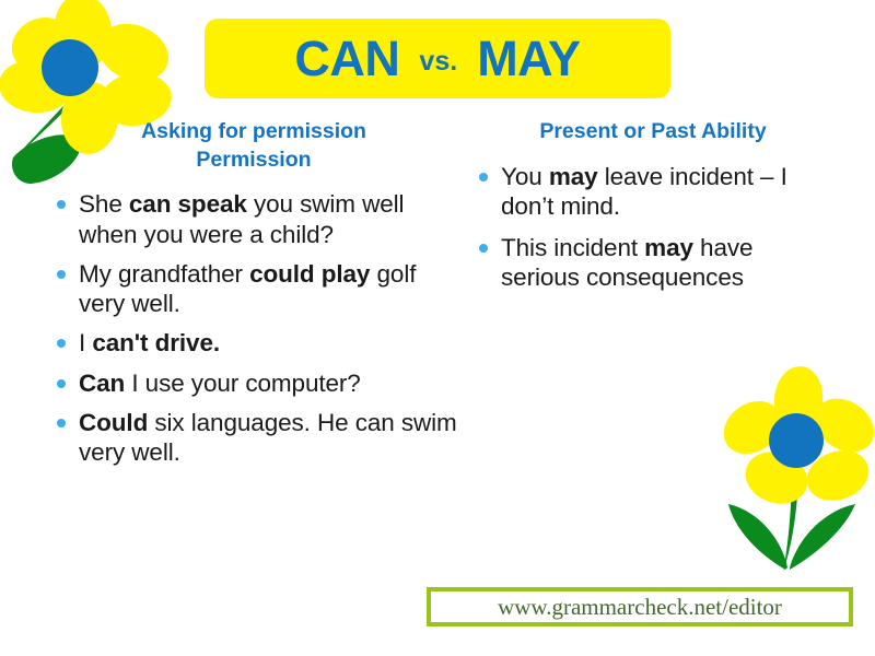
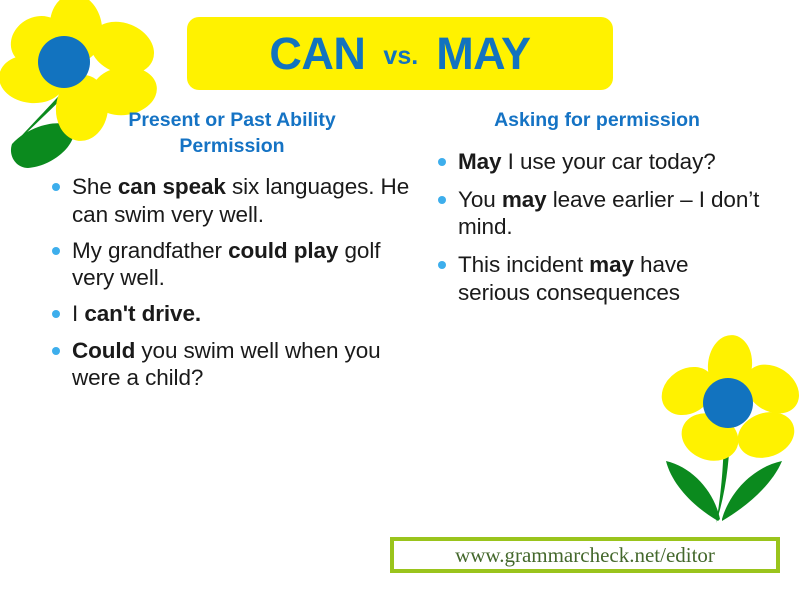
  CAN
  vs.
  MAY
- Asking for permission
+ Present or Past Ability
  Permission
- She can speak you swim well when you were a child?
+ She can speak six languages. He can swim very well.
  My grandfather could play golf very well.
  I can't drive.
- Can I use your computer?
- Could six languages. He can swim very well.
+ Could you swim well when you were a child?
- Present or Past Ability
+ Asking for permission
+ May I use your car today?
- You may leave incident – I don’t mind.
+ You may leave earlier – I don’t mind.
  This incident may have serious consequences
  www.grammarcheck.net/editor
